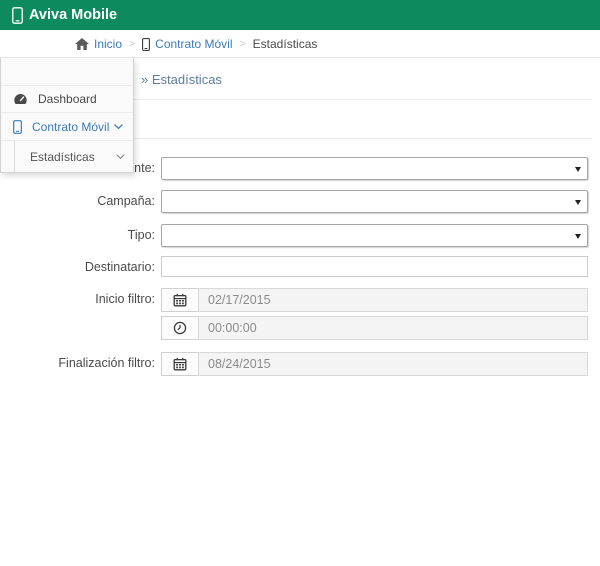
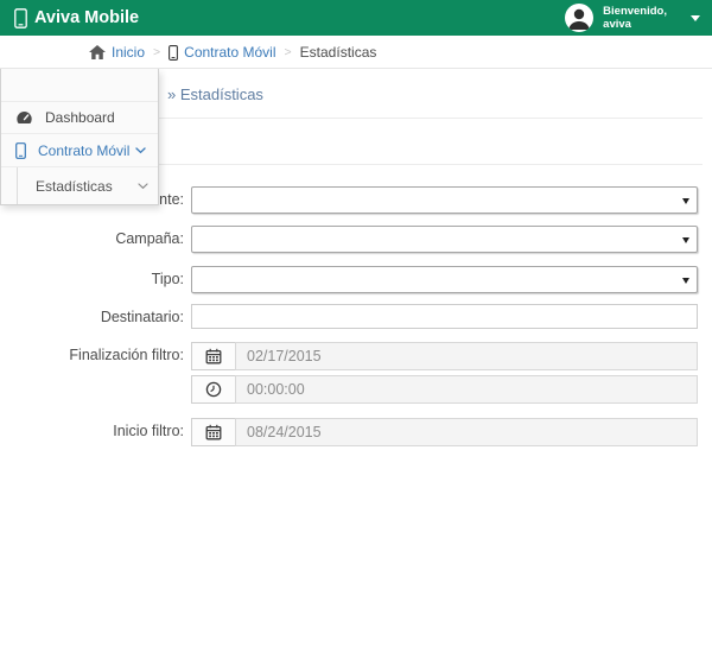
  Aviva Mobile
+ Bienvenido,
+ aviva
  Inicio
  >
  Contrato Móvil
  >
  Estadísticas
  » Estadísticas
  Campaña:
  Tipo:
  Destinatario:
- Inicio filtro:
+ Finalización filtro:
  02/17/2015
  00:00:00
- Finalización filtro:
+ Inicio filtro:
  08/24/2015
  Dashboard
  Contrato Móvil
  Estadísticas
